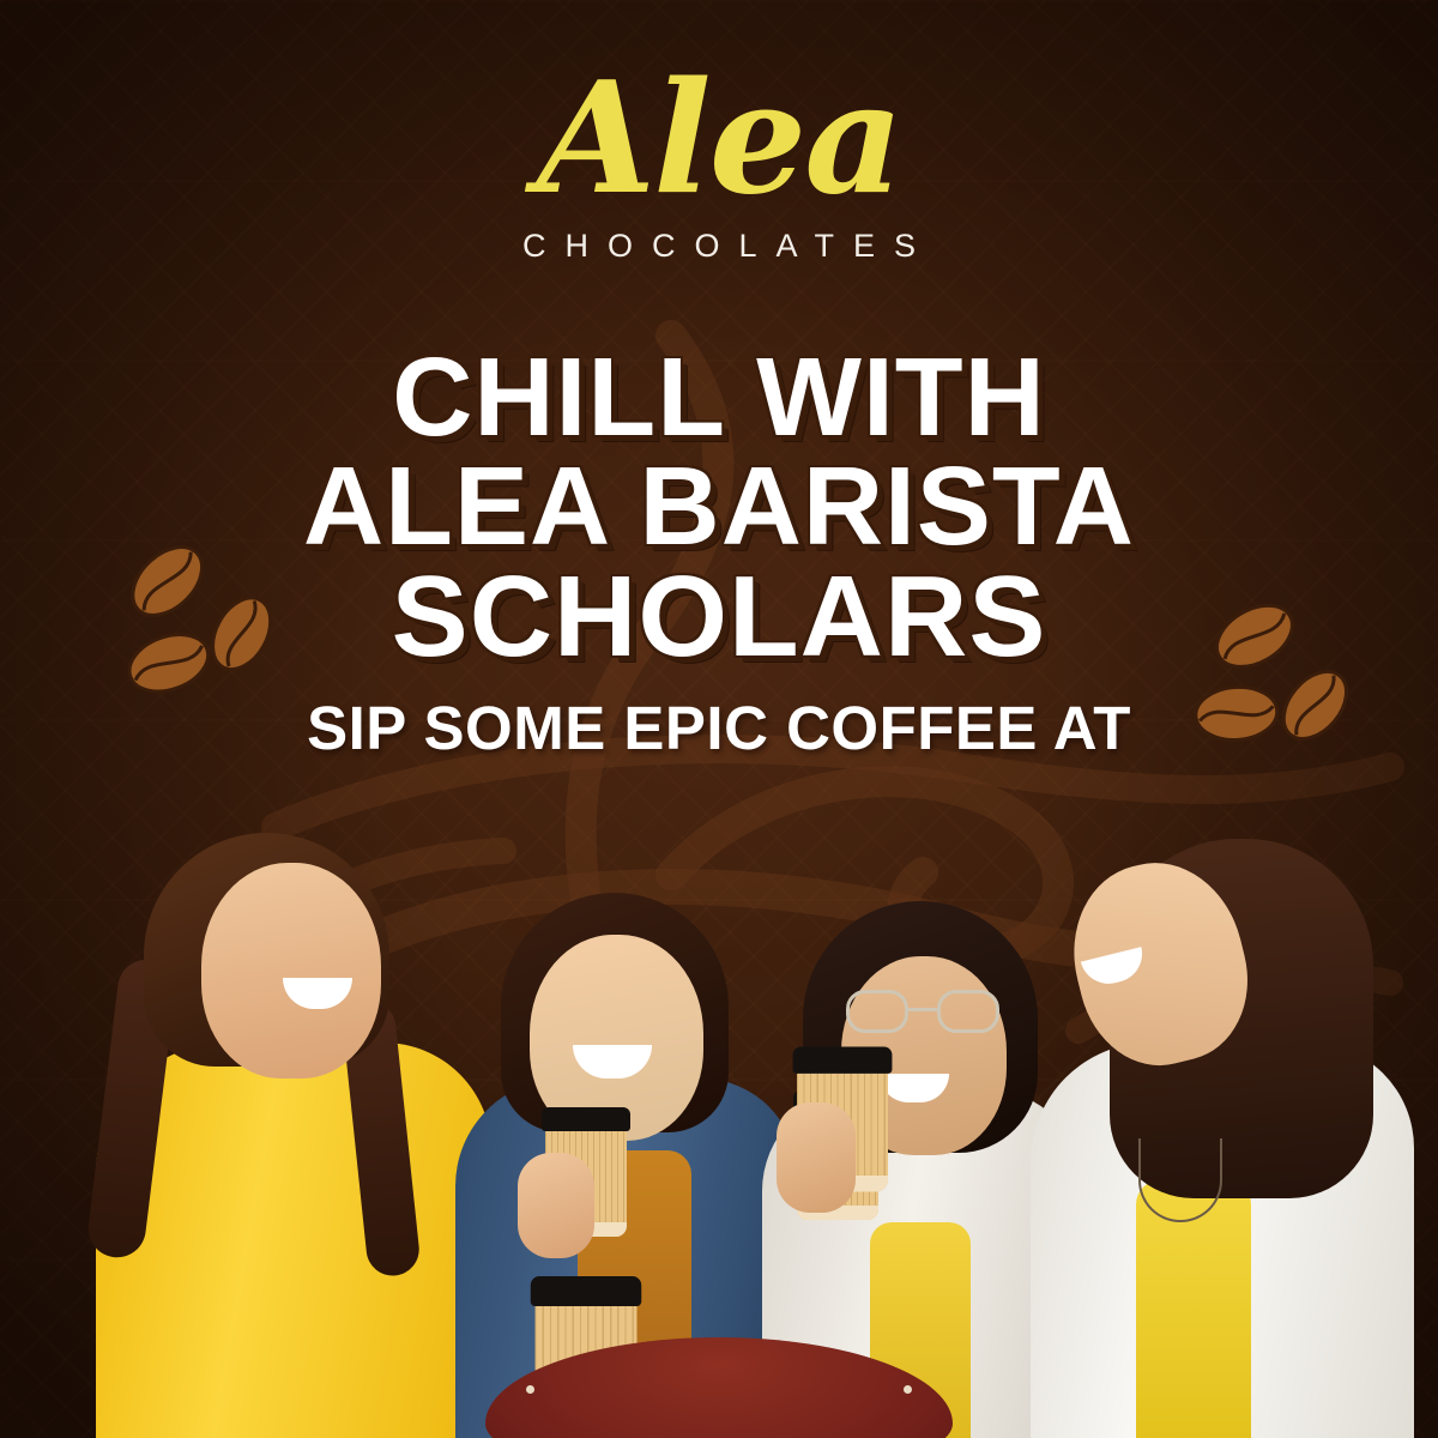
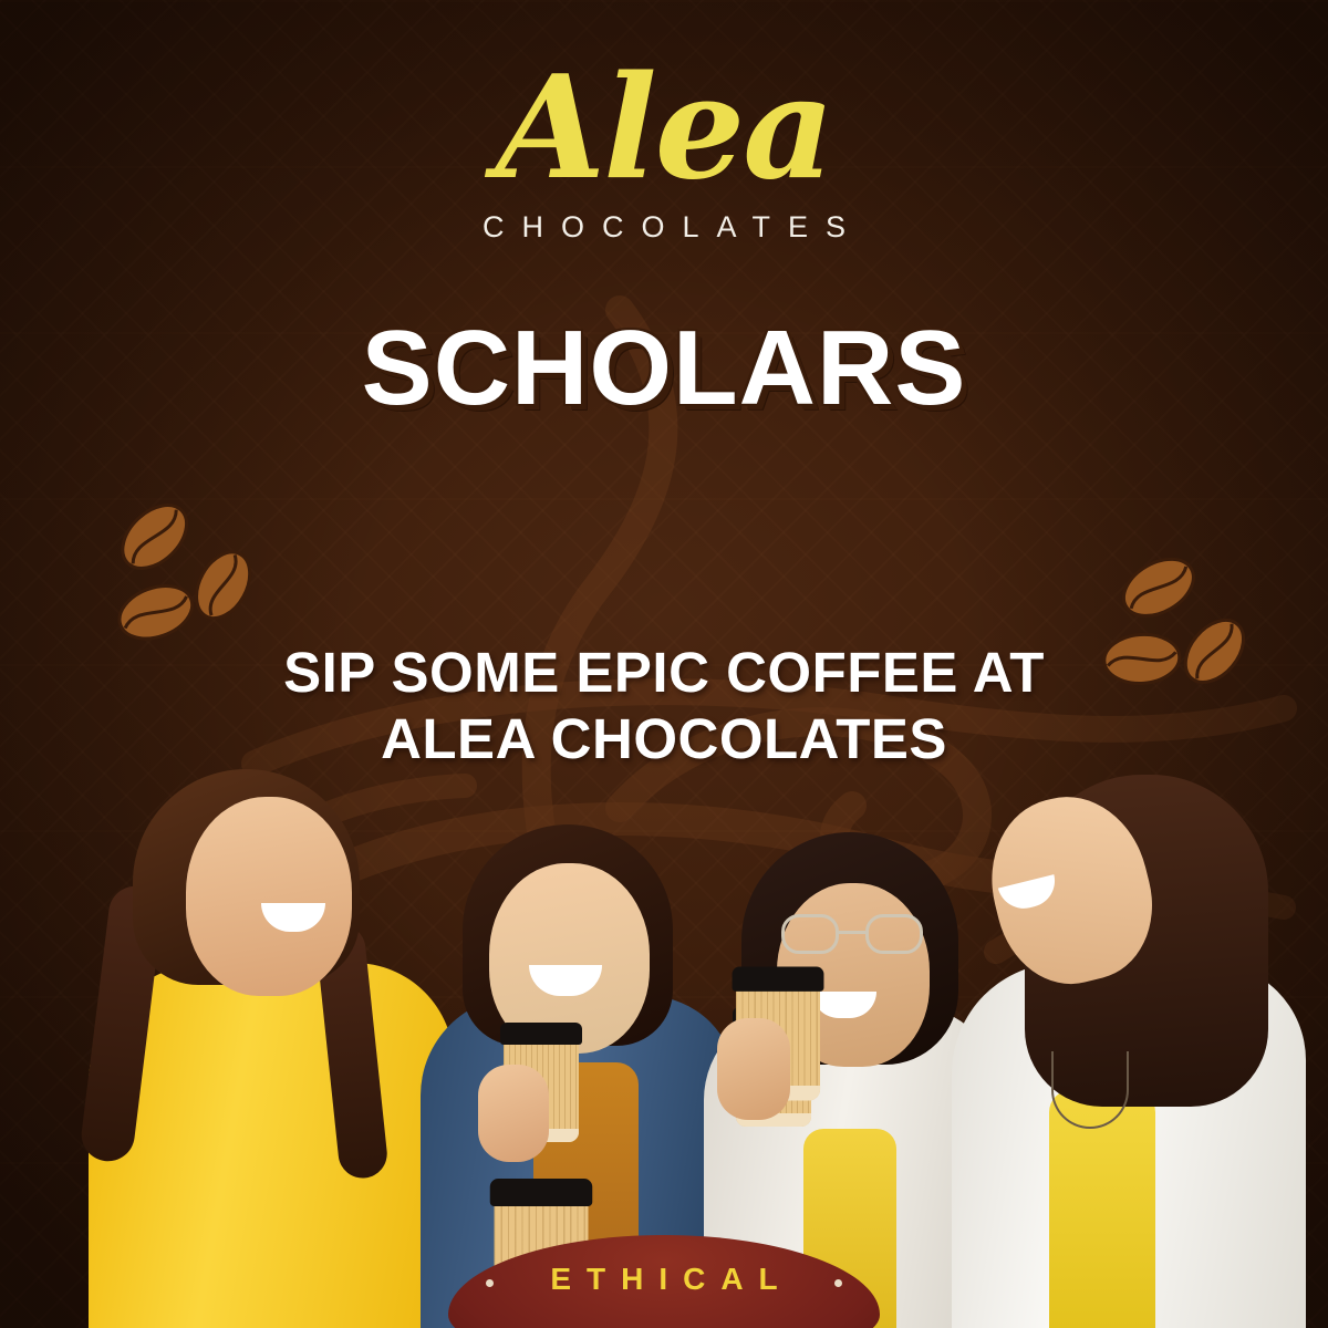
  Alea
  CHOCOLATES
- CHILL WITH
- ALEA BARISTA
  SCHOLARS
  SIP SOME EPIC COFFEE AT
+ ALEA CHOCOLATES
+ ETHICAL
